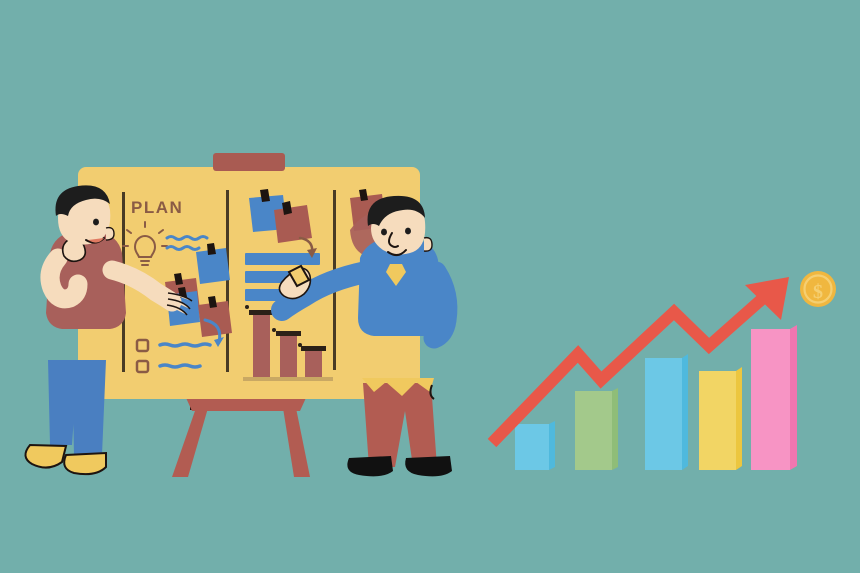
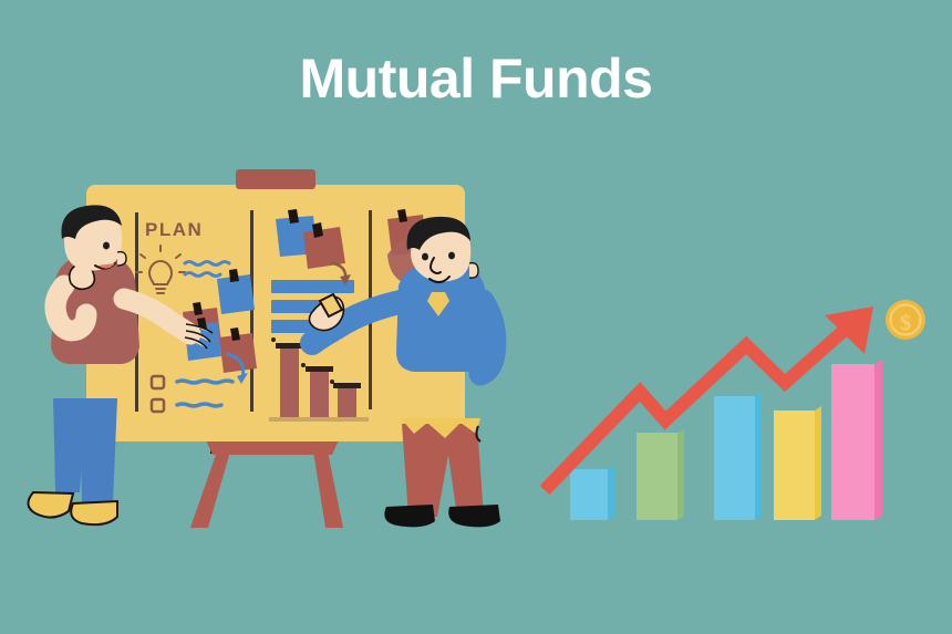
+ Mutual Funds
  PLAN
  $
